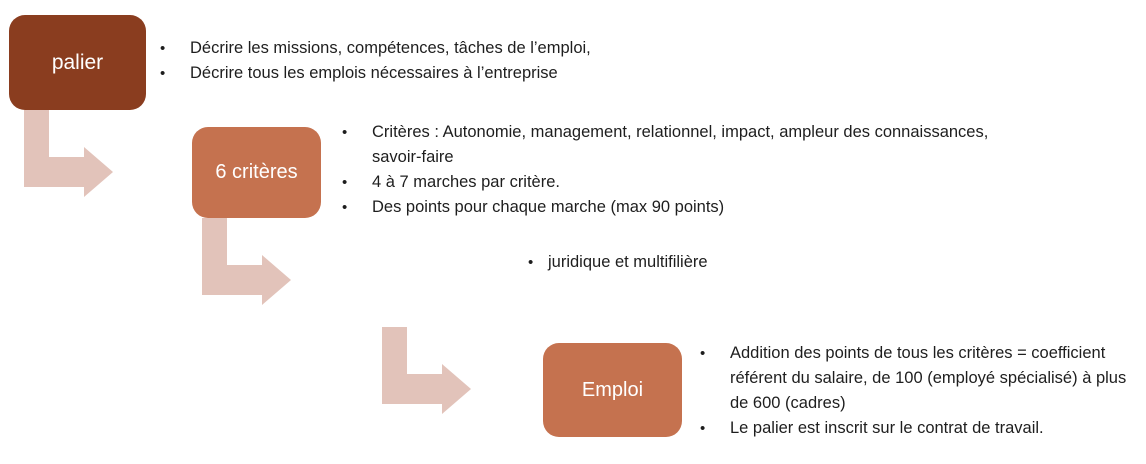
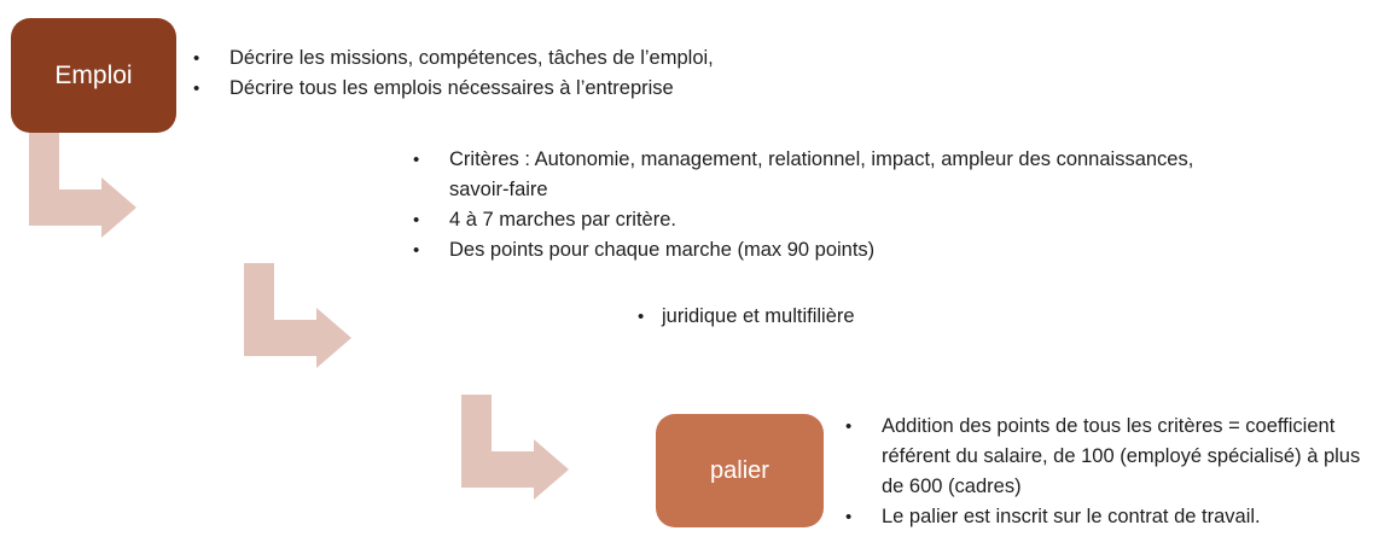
- palier
+ Emploi
- 6 critères
- Emploi
+ palier
  •
  Décrire les missions, compétences, tâches de l’emploi,
  •
  Décrire tous les emplois nécessaires à l’entreprise
  •
  Critères : Autonomie, management, relationnel, impact, ampleur des connaissances, savoir-faire
  •
  4 à 7 marches par critère.
  •
  Des points pour chaque marche (max 90 points)
  •
  juridique et multifilière
  •
  Addition des points de tous les critères = coefficient référent du salaire, de 100 (employé spécialisé) à plus de 600 (cadres)
  •
  Le palier est inscrit sur le contrat de travail.
